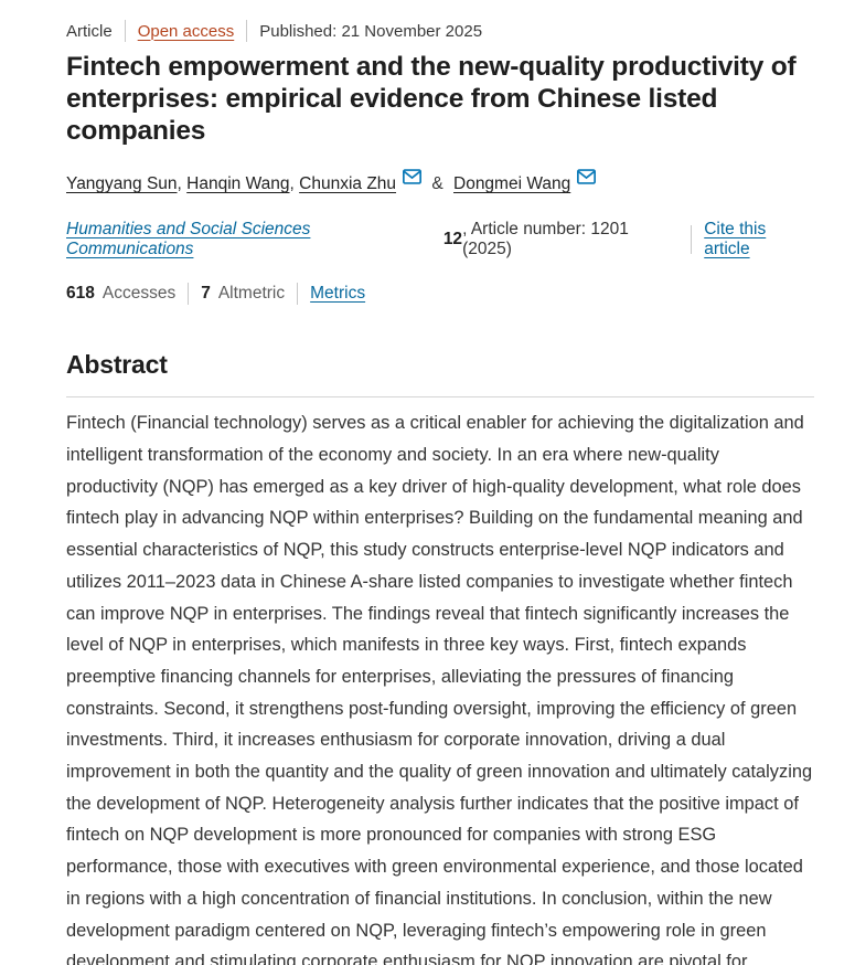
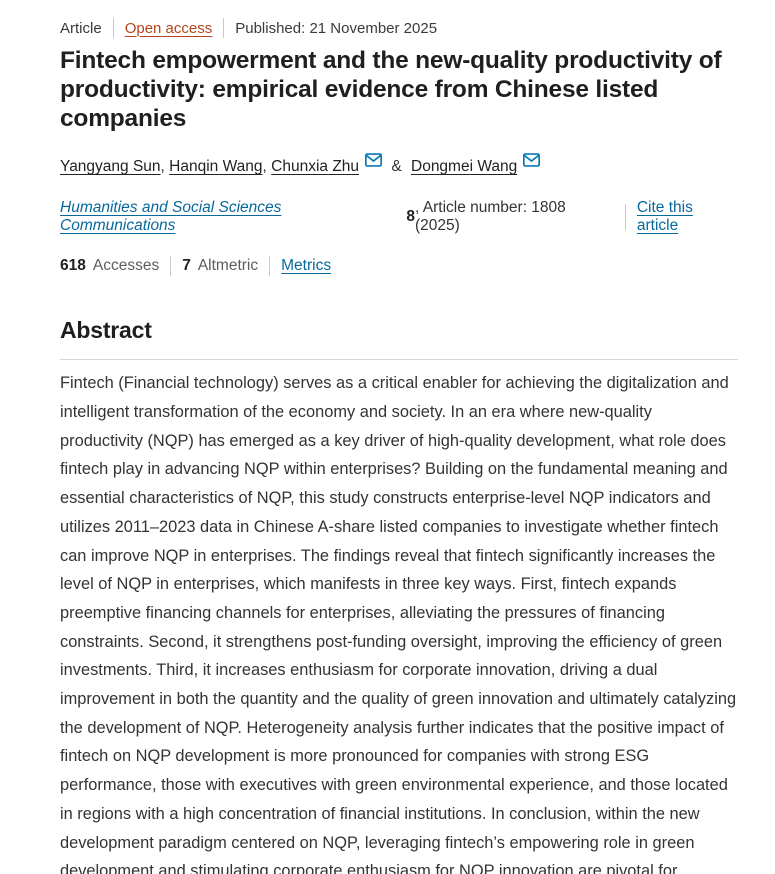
  Article
  Open access
  Published: 21 November 2025
- Fintech empowerment and the new-quality productivity of enterprises: empirical evidence from Chinese listed companies
+ Fintech empowerment and the new-quality productivity of productivity: empirical evidence from Chinese listed companies
  Yangyang Sun, Hanqin Wang, Chunxia Zhu & Dongmei Wang
  Humanities and Social Sciences Communications
- 12
+ 8
- , Article number: 1201 (2025)
+ , Article number: 1808 (2025)
  Cite this article
  618
  Accesses
  7
  Altmetric
  Metrics
  Abstract
  Fintech (Financial technology) serves as a critical enabler for achieving the digitalization and intelligent transformation of the economy and society. In an era where new-quality productivity (NQP) has emerged as a key driver of high-quality development, what role does fintech play in advancing NQP within enterprises? Building on the fundamental meaning and essential characteristics of NQP, this study constructs enterprise-level NQP indicators and utilizes 2011–2023 data in Chinese A-share listed companies to investigate whether fintech can improve NQP in enterprises. The findings reveal that fintech significantly increases the level of NQP in enterprises, which manifests in three key ways. First, fintech expands preemptive financing channels for enterprises, alleviating the pressures of financing constraints. Second, it strengthens post-funding oversight, improving the efficiency of green investments. Third, it increases enthusiasm for corporate innovation, driving a dual improvement in both the quantity and the quality of green innovation and ultimately catalyzing the development of NQP. Heterogeneity analysis further indicates that the positive impact of fintech on NQP development is more pronounced for companies with strong ESG performance, those with executives with green environmental experience, and those located in regions with a high concentration of financial institutions. In conclusion, within the new development paradigm centered on NQP, leveraging fintech’s empowering role in green development and stimulating corporate enthusiasm for NQP innovation are pivotal for
